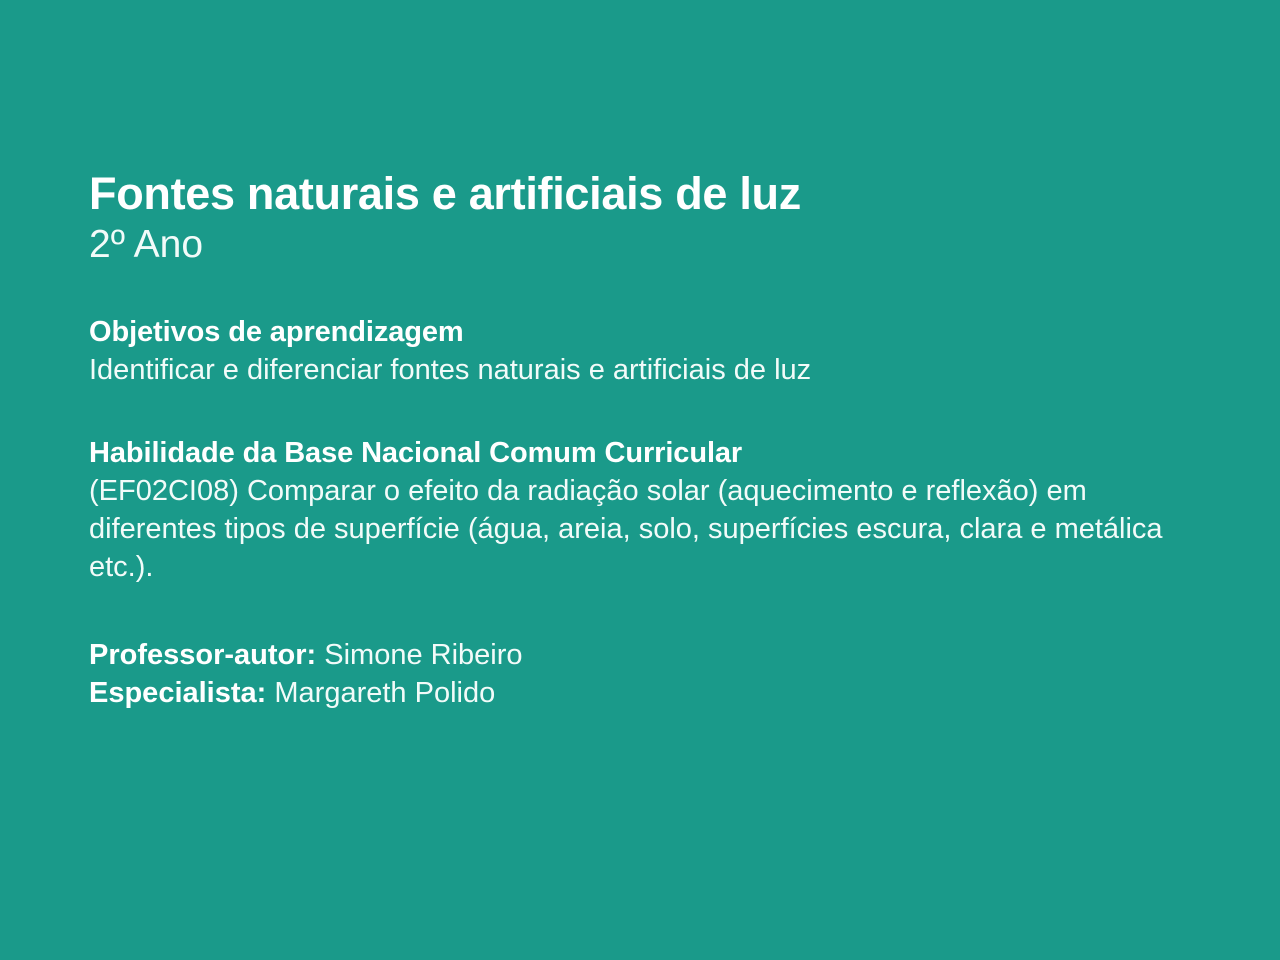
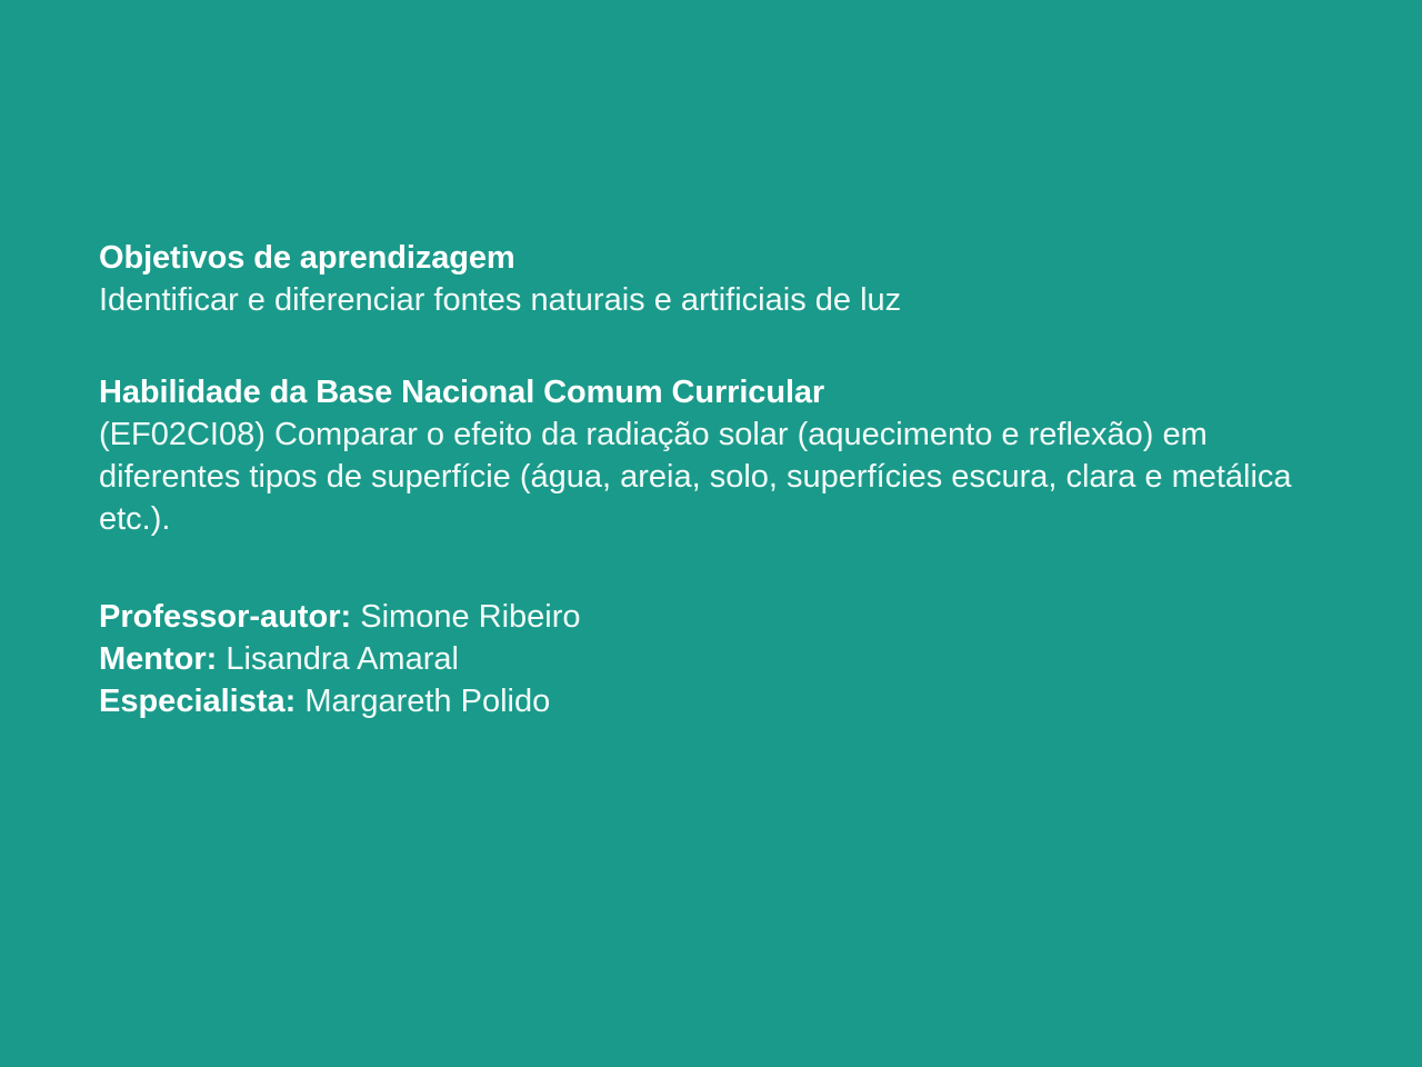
- Fontes naturais e artificiais de luz
- 2º Ano
  Objetivos de aprendizagem
  Identificar e diferenciar fontes naturais e artificiais de luz
  Habilidade da Base Nacional Comum Curricular
  (EF02CI08) Comparar o efeito da radiação solar (aquecimento e reflexão) em diferentes tipos de superfície (água, areia, solo, superfícies escura, clara e metálica etc.).
  Professor-autor: Simone Ribeiro
+ Mentor: Lisandra Amaral
  Especialista: Margareth Polido
